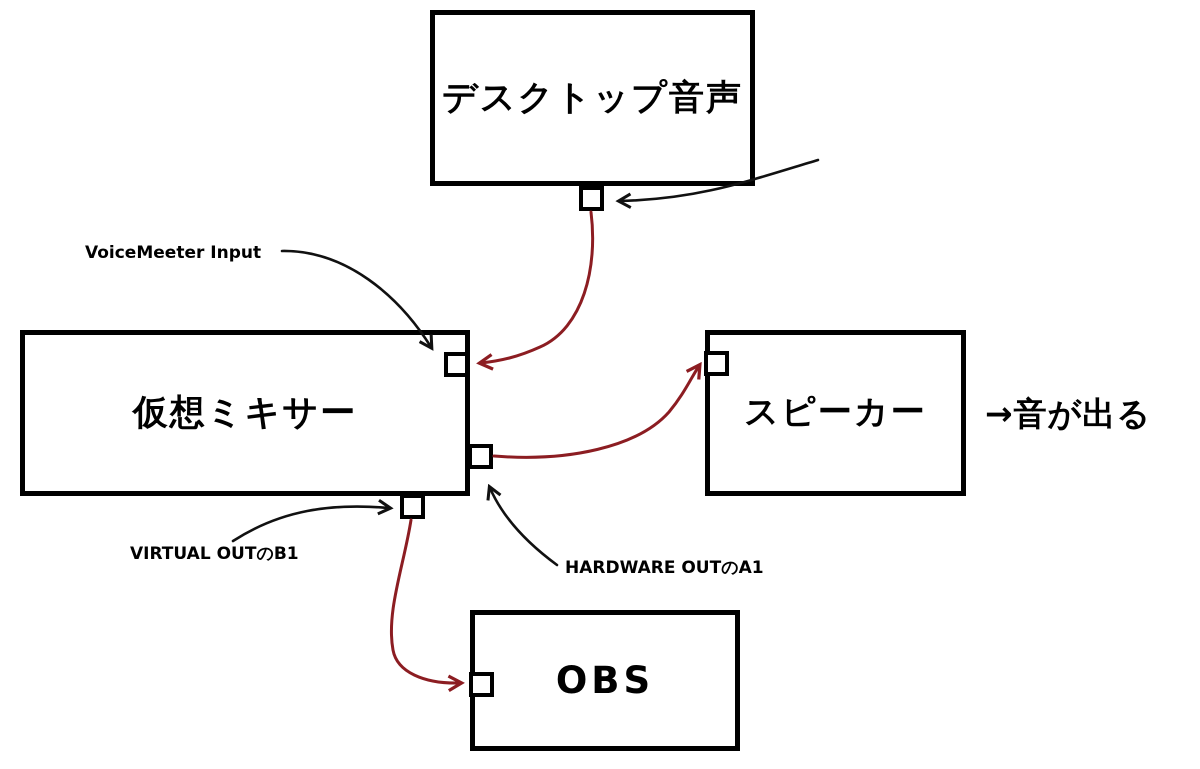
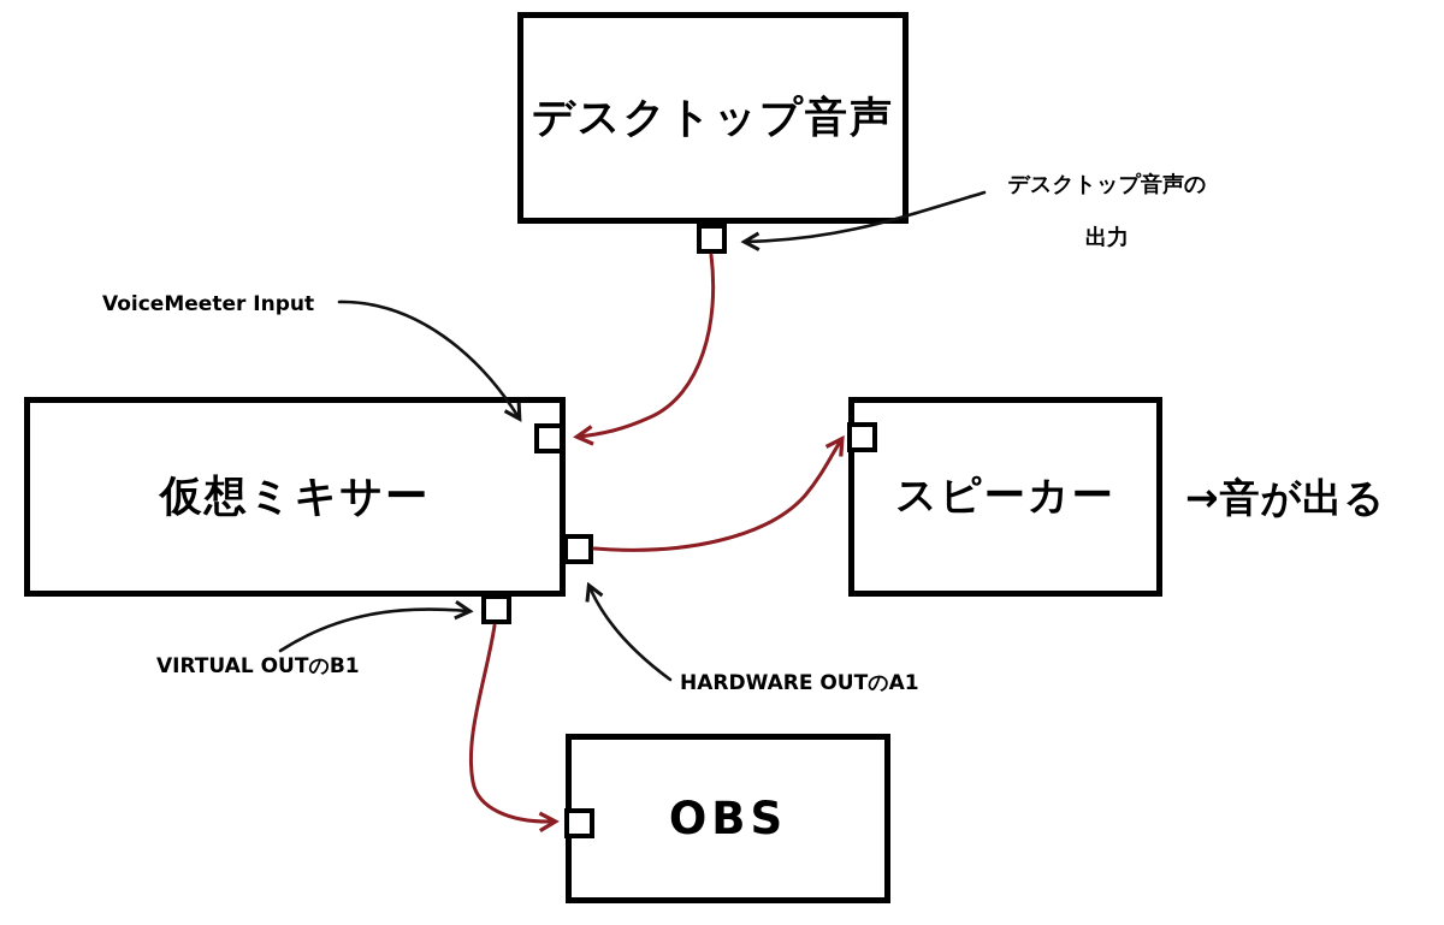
  デスクトップ音声
  仮想ミキサー
  スピーカー
  OBS
+ デスクトップ音声の
+ 出力
  VoiceMeeter Input
  VIRTUAL OUTのB1
  HARDWARE OUTのA1
  →音が出る
